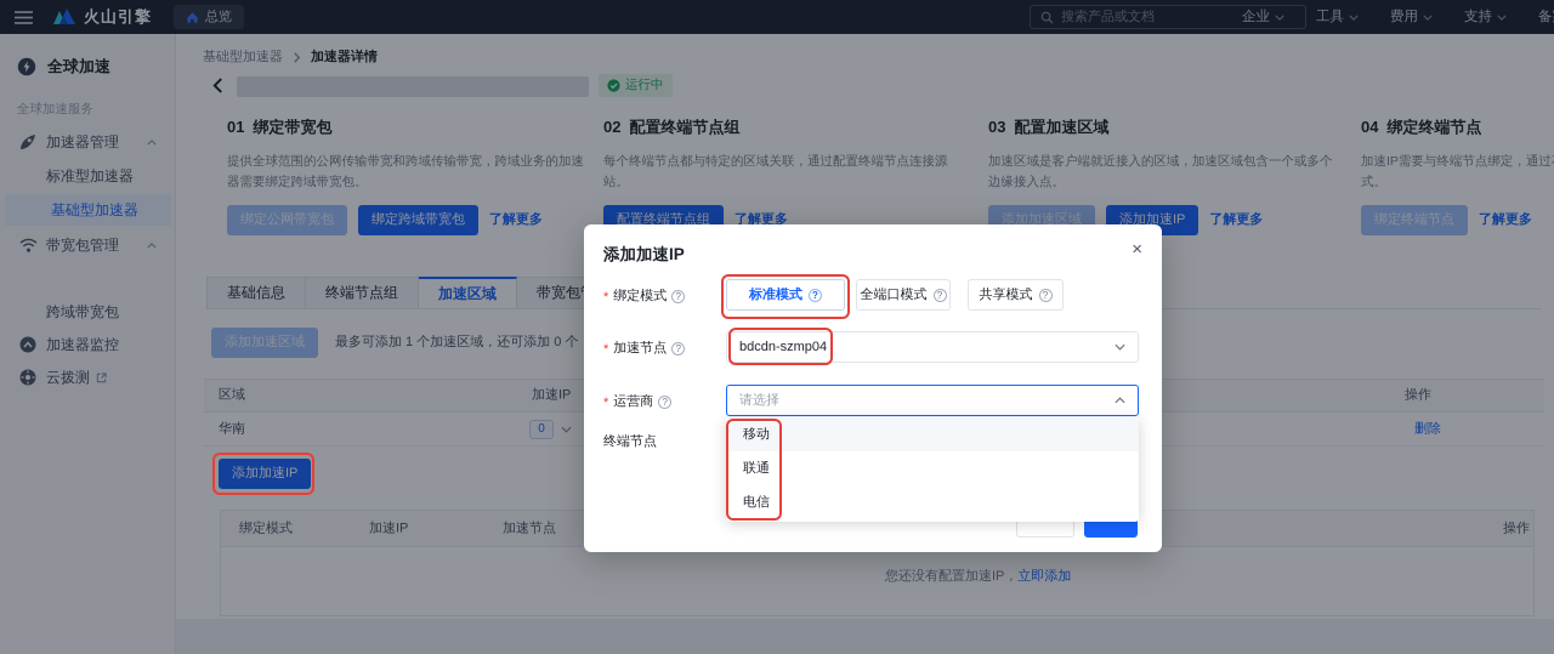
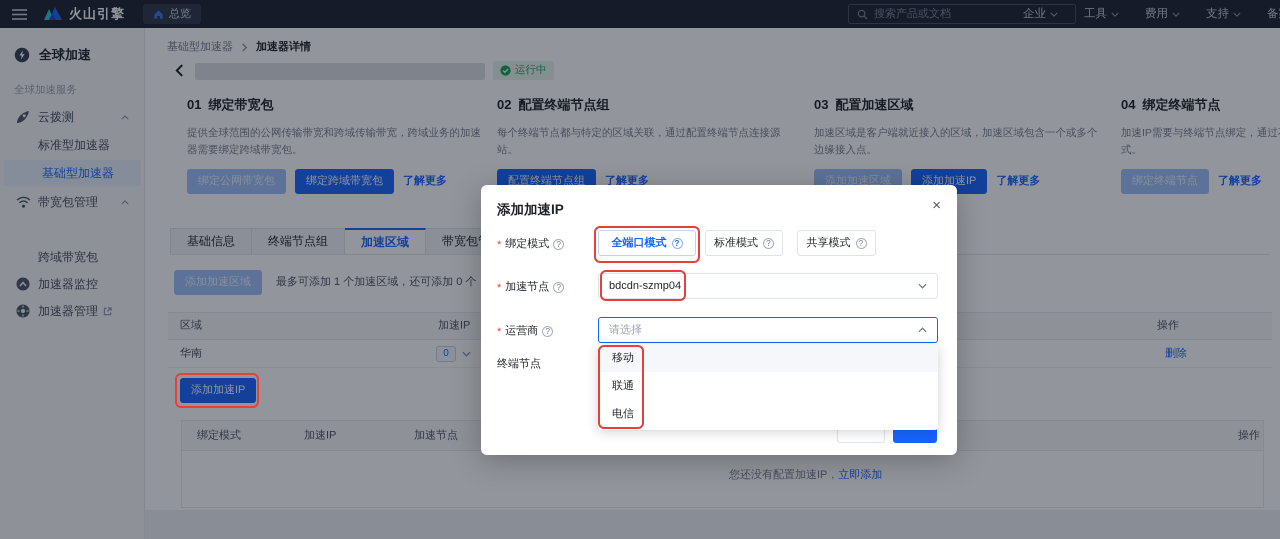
  火山引擎
  总览
  搜索产品或文档
  企业
  工具
  费用
  支持
  全球加速
  全球加速服务
- 加速器管理
+ 云拨测
  标准型加速器
  基础型加速器
  带宽包管理
  跨域带宽包
  加速器监控
- 云拨测
+ 加速器管理
  基础型加速器
  加速器详情
  运行中
  01
  绑定带宽包
  提供全球范围的公网传输带宽和跨域传输带宽，跨域业务的加速器需要绑定跨域带宽包。
  绑定公网带宽包
  绑定跨域带宽包
  了解更多
  02
  配置终端节点组
  每个终端节点都与特定的区域关联，通过配置终端节点连接源站。
  配置终端节点组
  了解更多
  03
  配置加速区域
  加速区域是客户端就近接入的区域，加速区域包含一个或多个边缘接入点。
  添加加速区域
  添加加速IP
  了解更多
  04
  绑定终端节点
  加速IP需要与终端节点绑定，通过式。
  绑定终端节点
  了解更多
  基础信息
  终端节点组
  加速区域
  添加加速区域
  最多可添加 1 个加速区域，还可添加 0 个
  区域
  加速IP
  操作
  华南
  0
  删除
  添加加速IP
  绑定模式
  加速IP
  加速节点
  操作
  您还没有配置加速IP，立即添加
  添加加速IP
  ×
  *
  绑定模式
  ?
- 标准模式
+ 全端口模式
  ?
- 全端口模式
+ 标准模式
  ?
  共享模式
  ?
  *
  加速节点
  ?
  bdcdn-szmp04
  *
  运营商
  ?
  请选择
  终端节点
  移动
  联通
  电信
